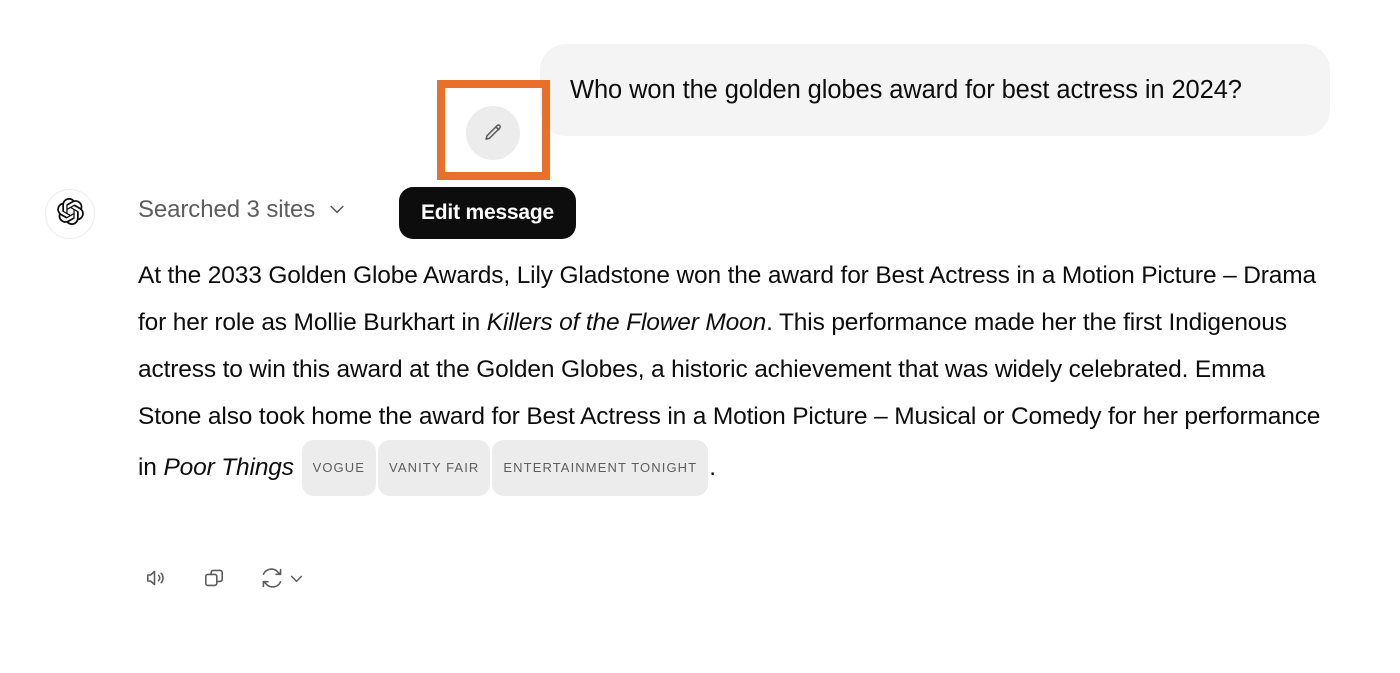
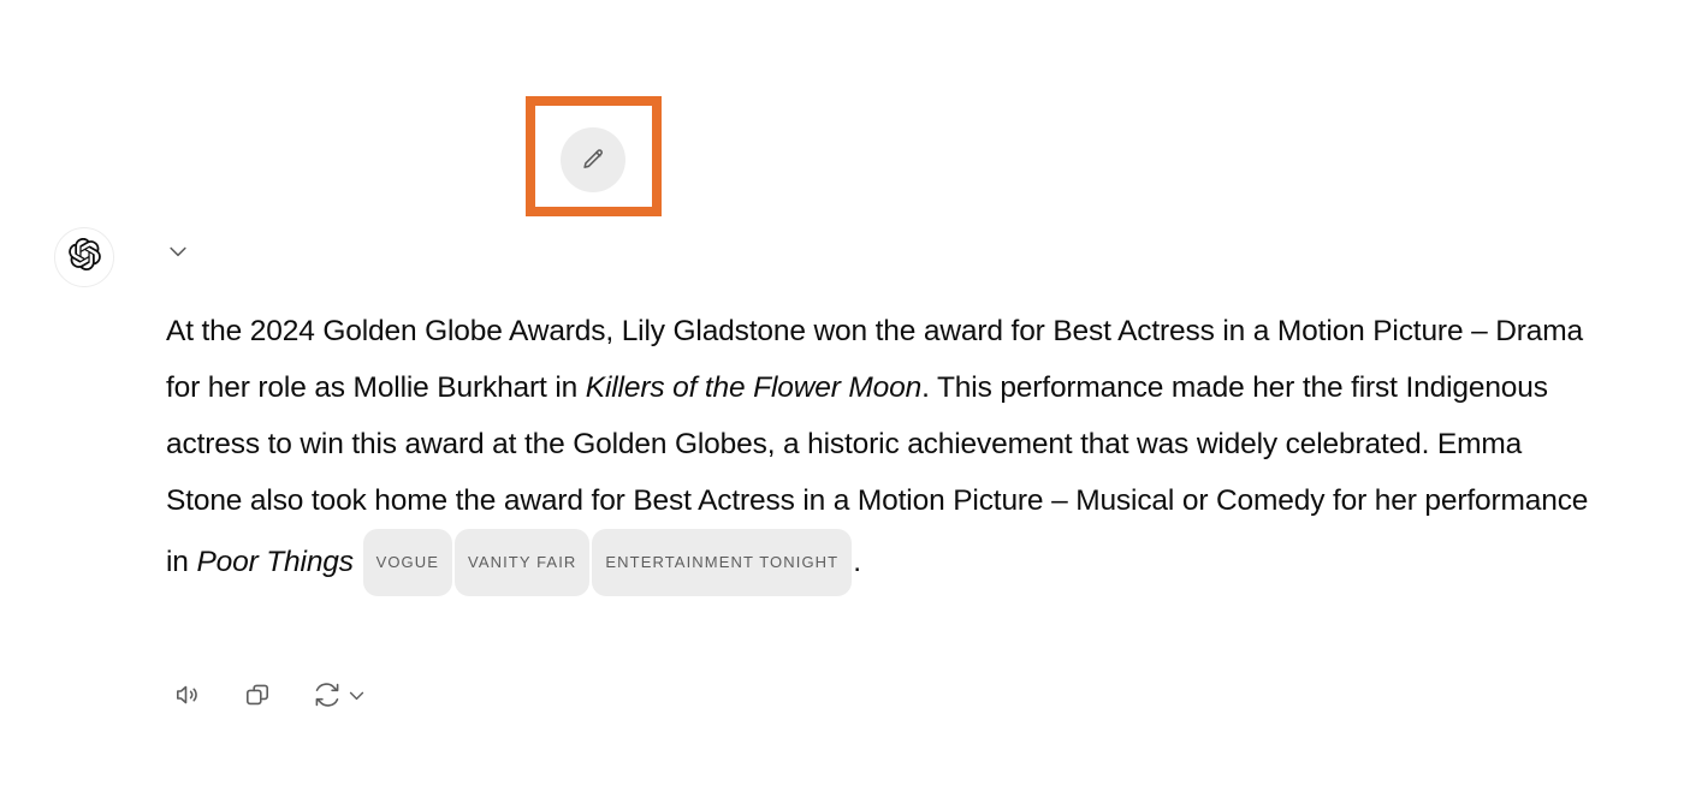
- Who won the golden globes award for best actress in 2024?
- Edit message
- Searched 3 sites
- At the 2033 Golden Globe Awards, Lily Gladstone won the award for Best Actress in a Motion Picture – Drama for her role as Mollie Burkhart in Killers of the Flower Moon. This performance made her the first Indigenous actress to win this award at the Golden Globes, a historic achievement that was widely celebrated. Emma Stone also took home the award for Best Actress in a Motion Picture – Musical or Comedy for her performance in Poor Things VOGUE VANITY FAIR ENTERTAINMENT TONIGHT .
+ At the 2024 Golden Globe Awards, Lily Gladstone won the award for Best Actress in a Motion Picture – Drama for her role as Mollie Burkhart in Killers of the Flower Moon. This performance made her the first Indigenous actress to win this award at the Golden Globes, a historic achievement that was widely celebrated. Emma Stone also took home the award for Best Actress in a Motion Picture – Musical or Comedy for her performance in Poor Things VOGUE VANITY FAIR ENTERTAINMENT TONIGHT .
